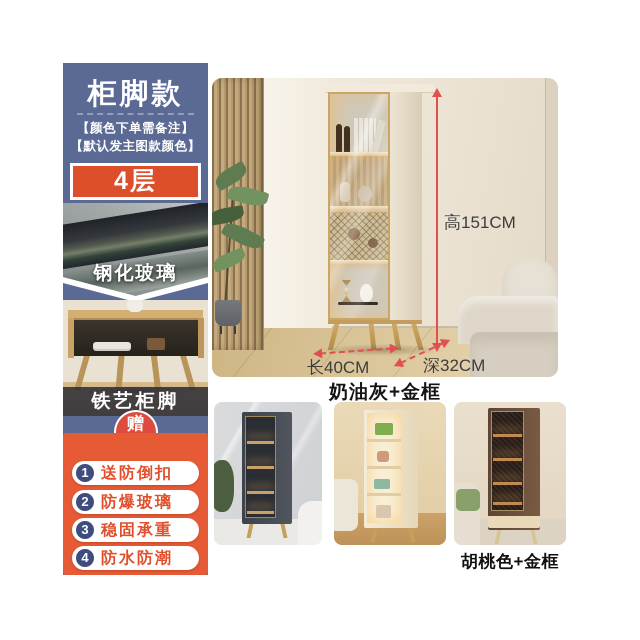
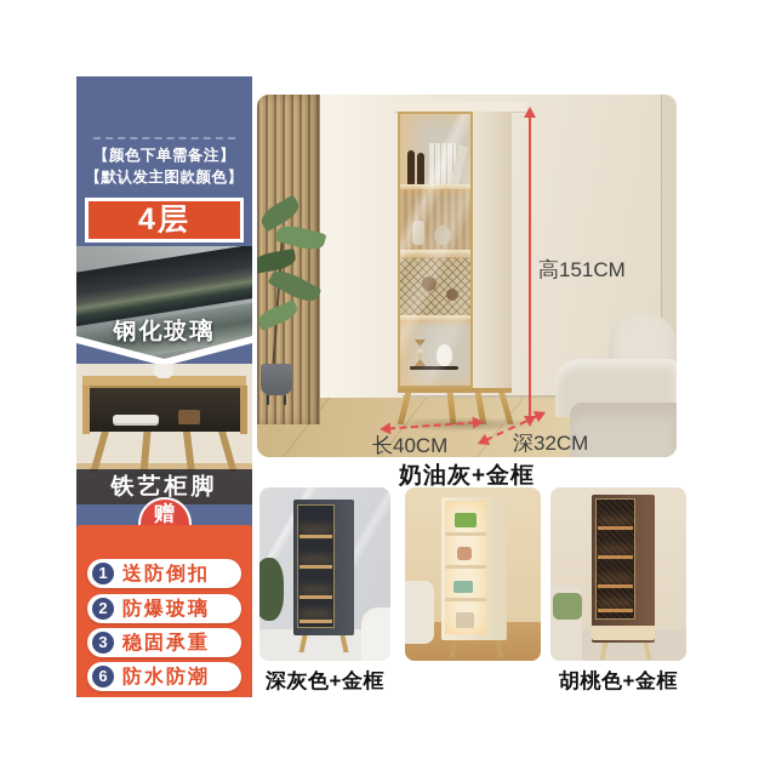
- 柜脚款
  【颜色下单需备注】
  【默认发主图款颜色】
  4层
  钢化玻璃
  铁艺柜脚
  赠
  1
  送防倒扣
  2
  防爆玻璃
  3
  稳固承重
- 4
+ 6
  防水防潮
  高151CM
  长40CM
  深32CM
  奶油灰+金框
+ 深灰色+金框
  胡桃色+金框
